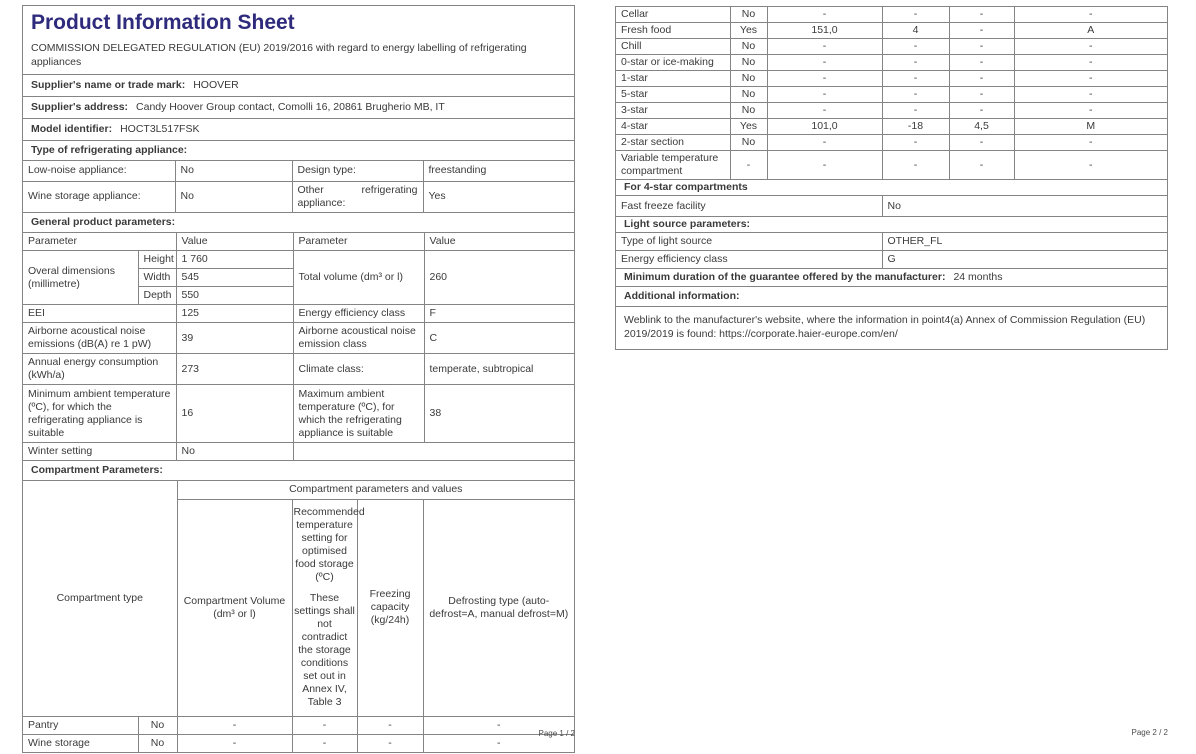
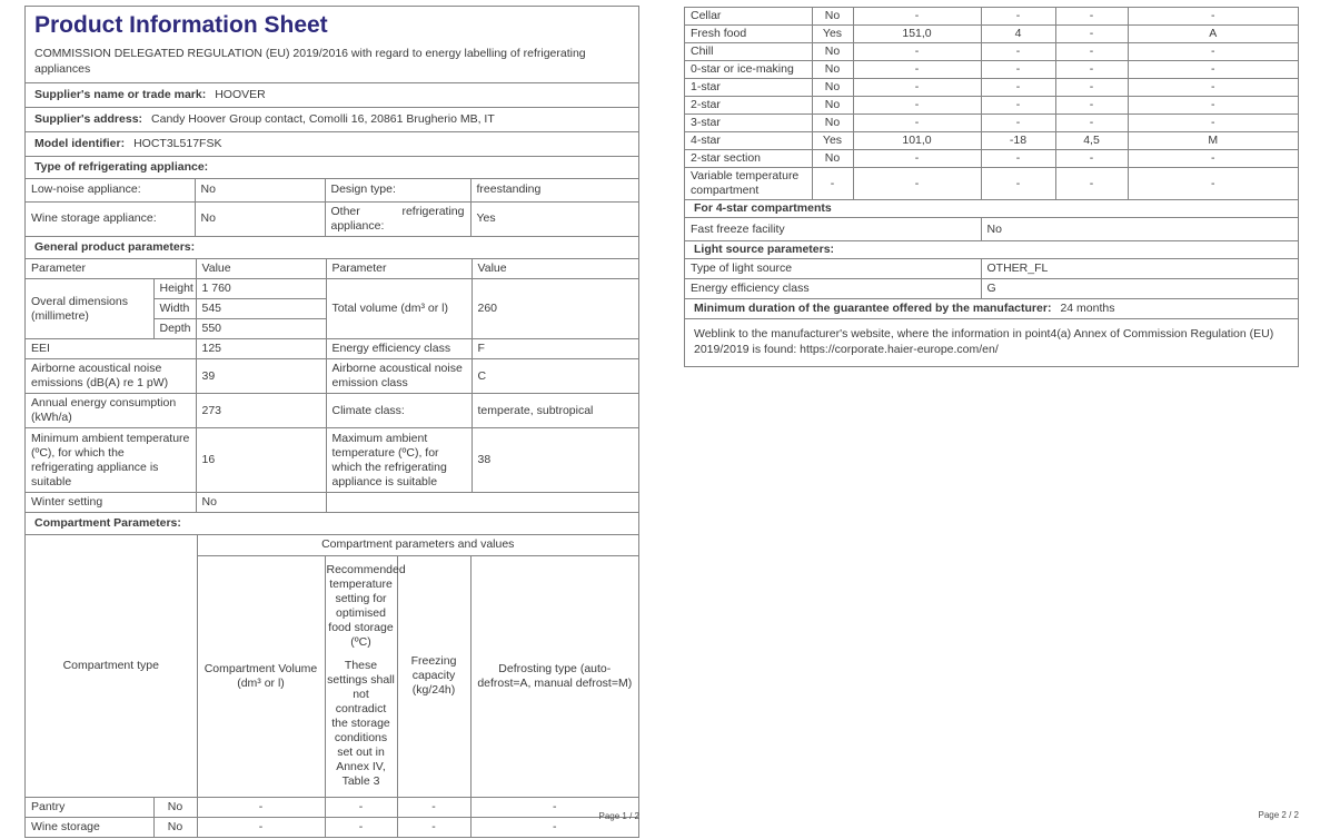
  Product Information Sheet
  COMMISSION DELEGATED REGULATION (EU) 2019/2016 with regard to energy labelling of refrigerating appliances
  Supplier's name or trade mark: HOOVER
  Supplier's address: Candy Hoover Group contact, Comolli 16, 20861 Brugherio MB, IT
  Model identifier: HOCT3L517FSK
  Type of refrigerating appliance:
  Low-noise appliance:	No	Design type:	freestanding
  Wine storage appliance:	No	Other refrigerating appliance:	Yes
  General product parameters:
  Parameter	Value	Parameter	Value
  Overal dimensions (millimetre)	Height	1 760	Total volume (dm³ or l)	260
  Width	545
  Depth	550
  EEI	125	Energy efficiency class	F
  Airborne acoustical noise emissions (dB(A) re 1 pW)	39	Airborne acoustical noise emission class	C
  Annual energy consumption (kWh/a)	273	Climate class:	temperate, subtropical
  Minimum ambient temperature (ºC), for which the refrigerating appliance is suitable	16	Maximum ambient temperature (ºC), for which the refrigerating appliance is suitable	38
  Winter setting	No
  Compartment Parameters:
  Compartment type	Compartment parameters and values
  Compartment Volume (dm³ or l)	Recommended temperature setting for optimised food storage (ºC) These settings shall not contradict the storage conditions set out in Annex IV, Table 3	Freezing capacity (kg/24h)	Defrosting type (auto-defrost=A, manual defrost=M)
  Pantry	No	-	-	-	-
  Wine storage	No	-	-	-	-
  Page 1 / 2
  Cellar	No	-	-	-	-
  Fresh food	Yes	151,0	4	-	A
  Chill	No	-	-	-	-
  0-star or ice-making	No	-	-	-	-
  1-star	No	-	-	-	-
- 5-star	No	-	-	-	-
+ 2-star	No	-	-	-	-
  3-star	No	-	-	-	-
  4-star	Yes	101,0	-18	4,5	M
  2-star section	No	-	-	-	-
  Variable temperature compartment	-	-	-	-	-
  For 4-star compartments
  Fast freeze facility	No
  Light source parameters:
  Type of light source	OTHER_FL
  Energy efficiency class	G
  Minimum duration of the guarantee offered by the manufacturer: 24 months
- Additional information:
  Weblink to the manufacturer's website, where the information in point4(a) Annex of Commission Regulation (EU) 2019/2019 is found: https://corporate.haier-europe.com/en/
  Page 2 / 2
